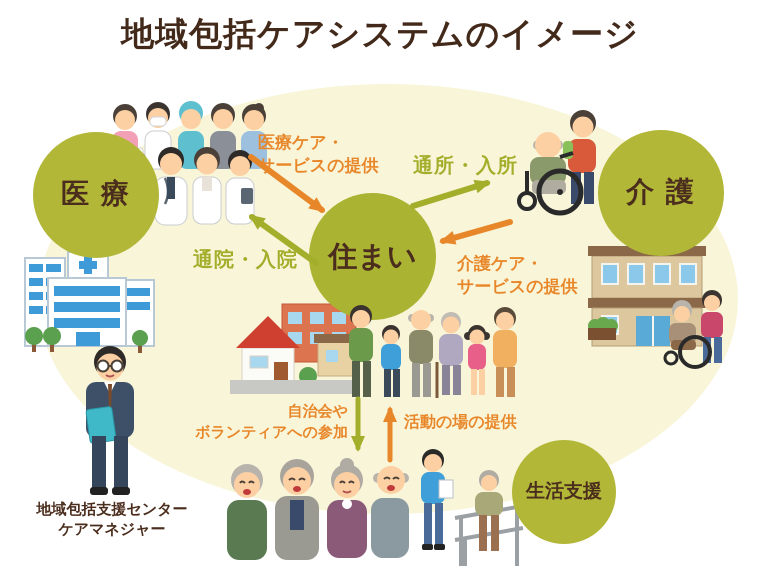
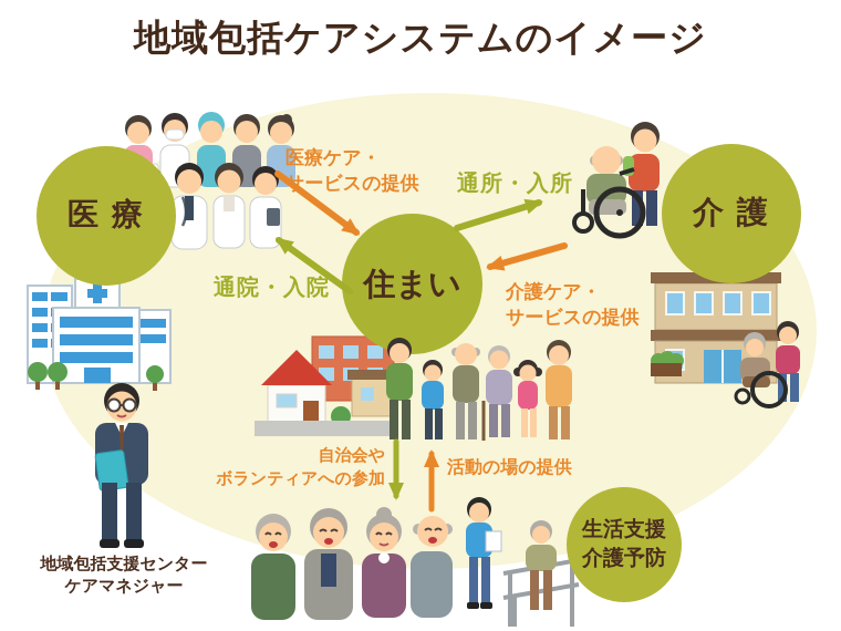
  地域包括ケアシステムのイメージ
  医 療
  介 護
  住まい
  生活支援
+ 介護予防
  医療ケア・
  サービスの提供
  通所・入所
  通院・入院
  介護ケア・
  サービスの提供
  自治会や
  ボランティアへの参加
  活動の場の提供
  地域包括支援センター
  ケアマネジャー
